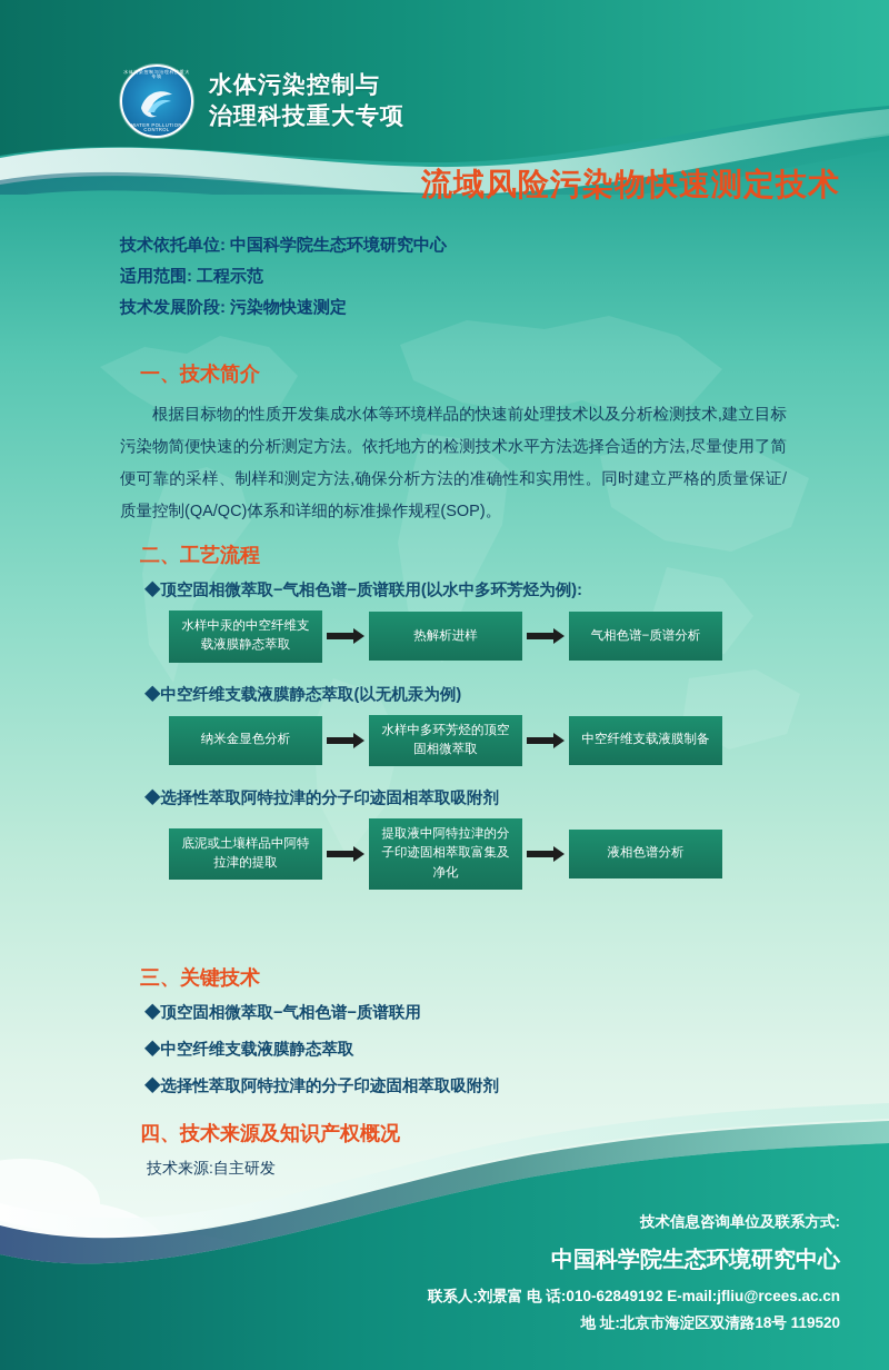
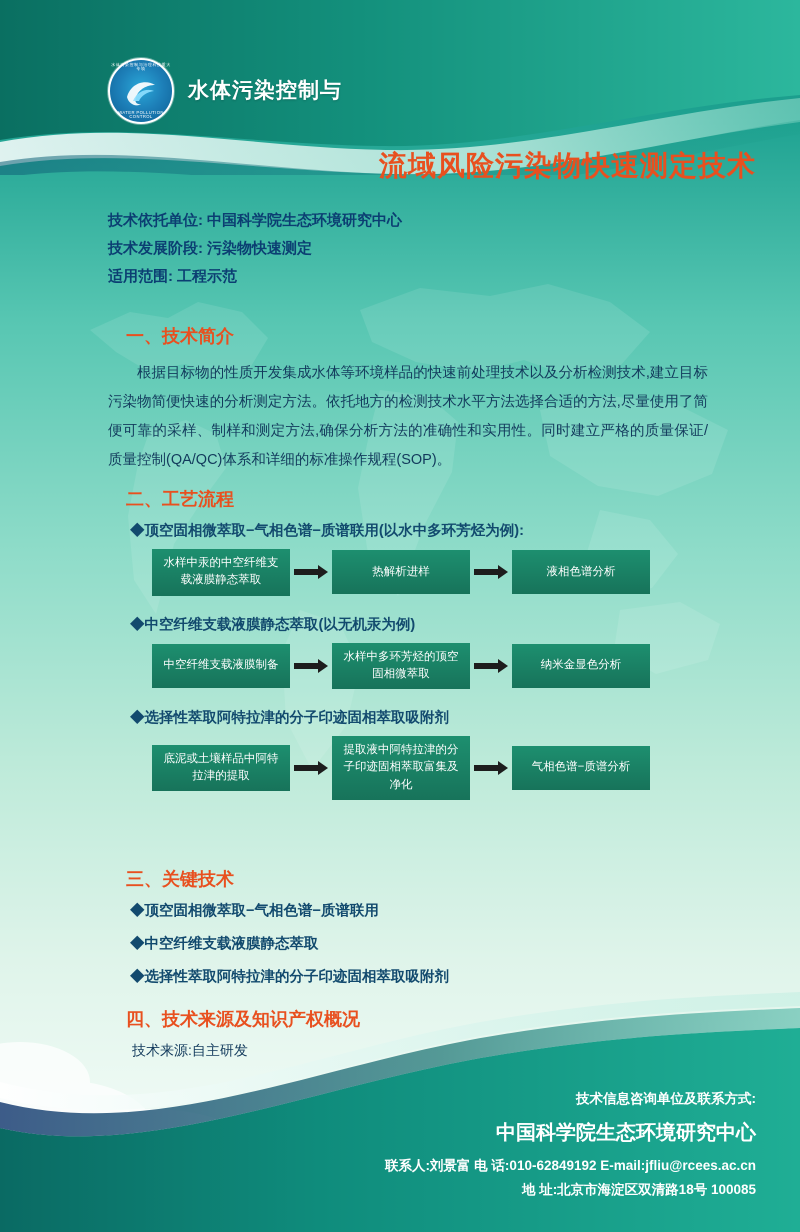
  水体污染控制与
- 治理科技重大专项
  流域风险污染物快速测定技术
  技术依托单位:
  中国科学院生态环境研究中心
- 适用范围:
+ 技术发展阶段:
- 工程示范
+ 污染物快速测定
- 技术发展阶段:
+ 适用范围:
- 污染物快速测定
+ 工程示范
  一、技术简介
  根据目标物的性质开发集成水体等环境样品的快速前处理技术以及分析检测技术,建立目标污染物简便快速的分析测定方法。依托地方的检测技术水平方法选择合适的方法,尽量使用了简便可靠的采样、制样和测定方法,确保分析方法的准确性和实用性。同时建立严格的质量保证/质量控制(QA/QC)体系和详细的标准操作规程(SOP)。
  二、工艺流程
  ◆顶空固相微萃取−气相色谱−质谱联用(以水中多环芳烃为例):
  水样中汞的中空纤维支载液膜静态萃取
  热解析进样
- 气相色谱−质谱分析
+ 液相色谱分析
  ◆中空纤维支载液膜静态萃取(以无机汞为例)
- 纳米金显色分析
+ 中空纤维支载液膜制备
  水样中多环芳烃的顶空固相微萃取
- 中空纤维支载液膜制备
+ 纳米金显色分析
  ◆选择性萃取阿特拉津的分子印迹固相萃取吸附剂
  底泥或土壤样品中阿特拉津的提取
  提取液中阿特拉津的分子印迹固相萃取富集及净化
- 液相色谱分析
+ 气相色谱−质谱分析
  三、关键技术
  ◆顶空固相微萃取−气相色谱−质谱联用
  ◆中空纤维支载液膜静态萃取
  ◆选择性萃取阿特拉津的分子印迹固相萃取吸附剂
  四、技术来源及知识产权概况
  技术来源:自主研发
  技术信息咨询单位及联系方式:
  中国科学院生态环境研究中心
  联系人:刘景富 电 话:010-62849192 E-mail:jfliu@rcees.ac.cn
- 地 址:北京市海淀区双清路18号 119520
+ 地 址:北京市海淀区双清路18号 100085
